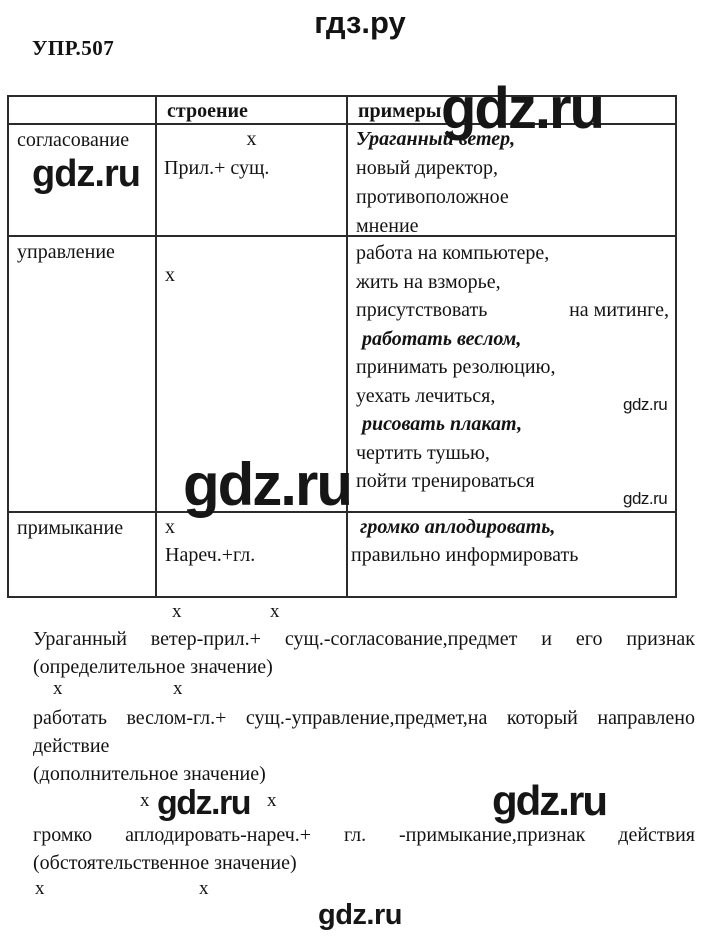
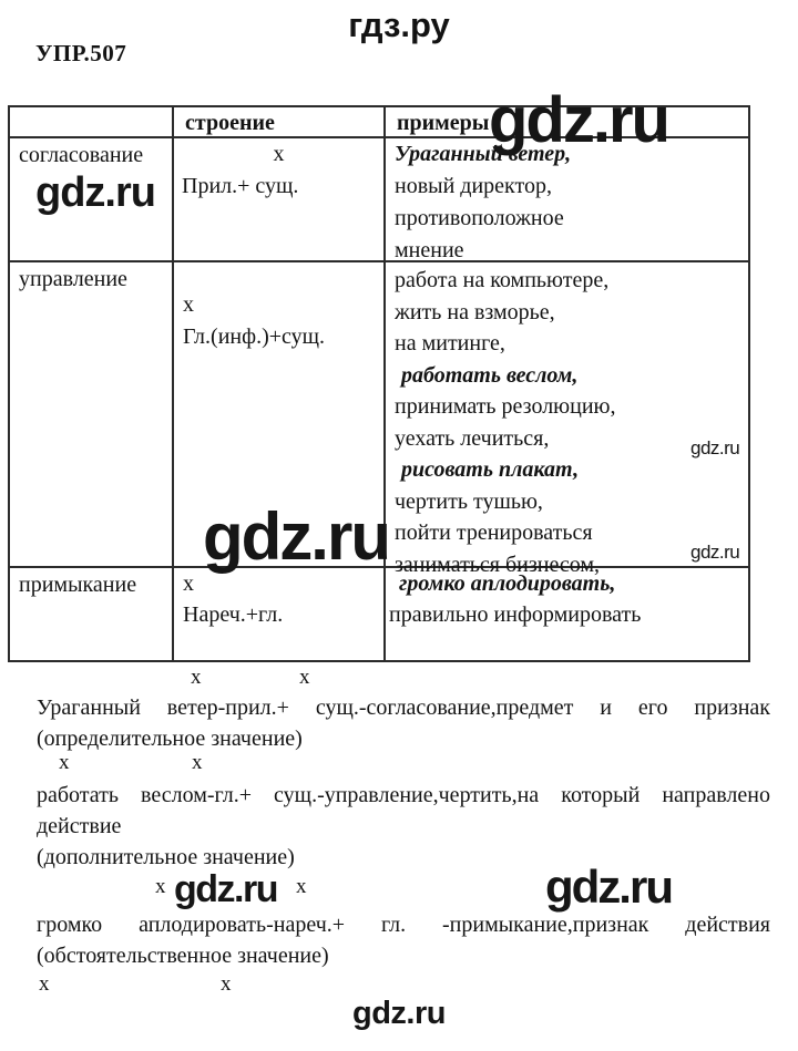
  гдз.ру
  УПР.507
  строение
  примеры
  согласование
  х
  Прил.+ сущ.
  Ураганный ветер,
  новый директор,
  противоположное
  мнение
  управление
  х
+ Гл.(инф.)+сущ.
  работа на компьютере,
  жить на взморье,
- присутствовать
  на митинге,
  работать веслом,
  принимать резолюцию,
  уехать лечиться,
  рисовать плакат,
  чертить тушью,
  пойти тренироваться
+ заниматься бизнесом,
  примыкание
  х
  Нареч.+гл.
  громко аплодировать,
  правильно информировать
  х
  х
  Ураганный ветер-прил.+ сущ.-согласование,предмет и его признак
  (определительное значение)
  х
  х
- работать веслом-гл.+ сущ.-управление,предмет,на который направлено
+ работать веслом-гл.+ сущ.-управление,чертить,на который направлено
  действие
  (дополнительное значение)
  х
  х
  громко аплодировать-нареч.+ гл. -примыкание,признак действия
  (обстоятельственное значение)
  х
  х
  gdz.ru
  gdz.ru
  gdz.ru
  gdz.ru
  gdz.ru
  gdz.ru
  gdz.ru
  gdz.ru
